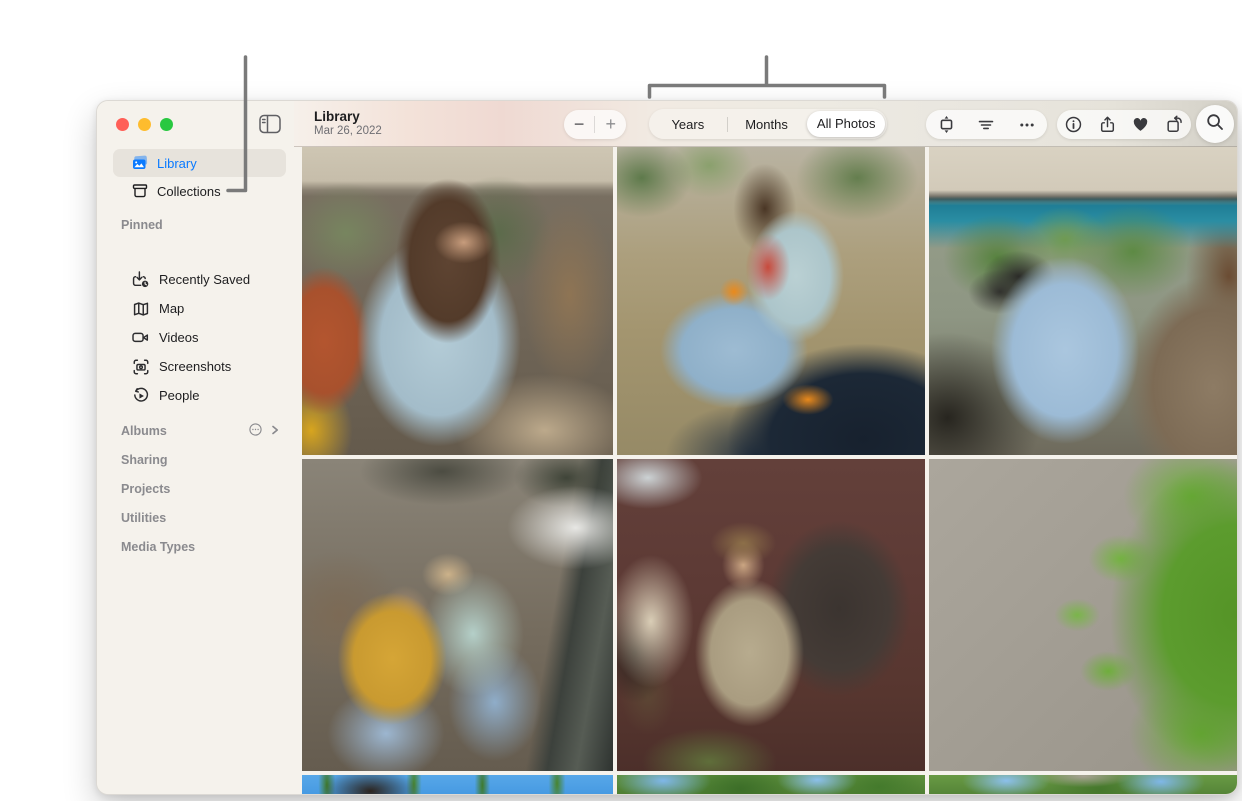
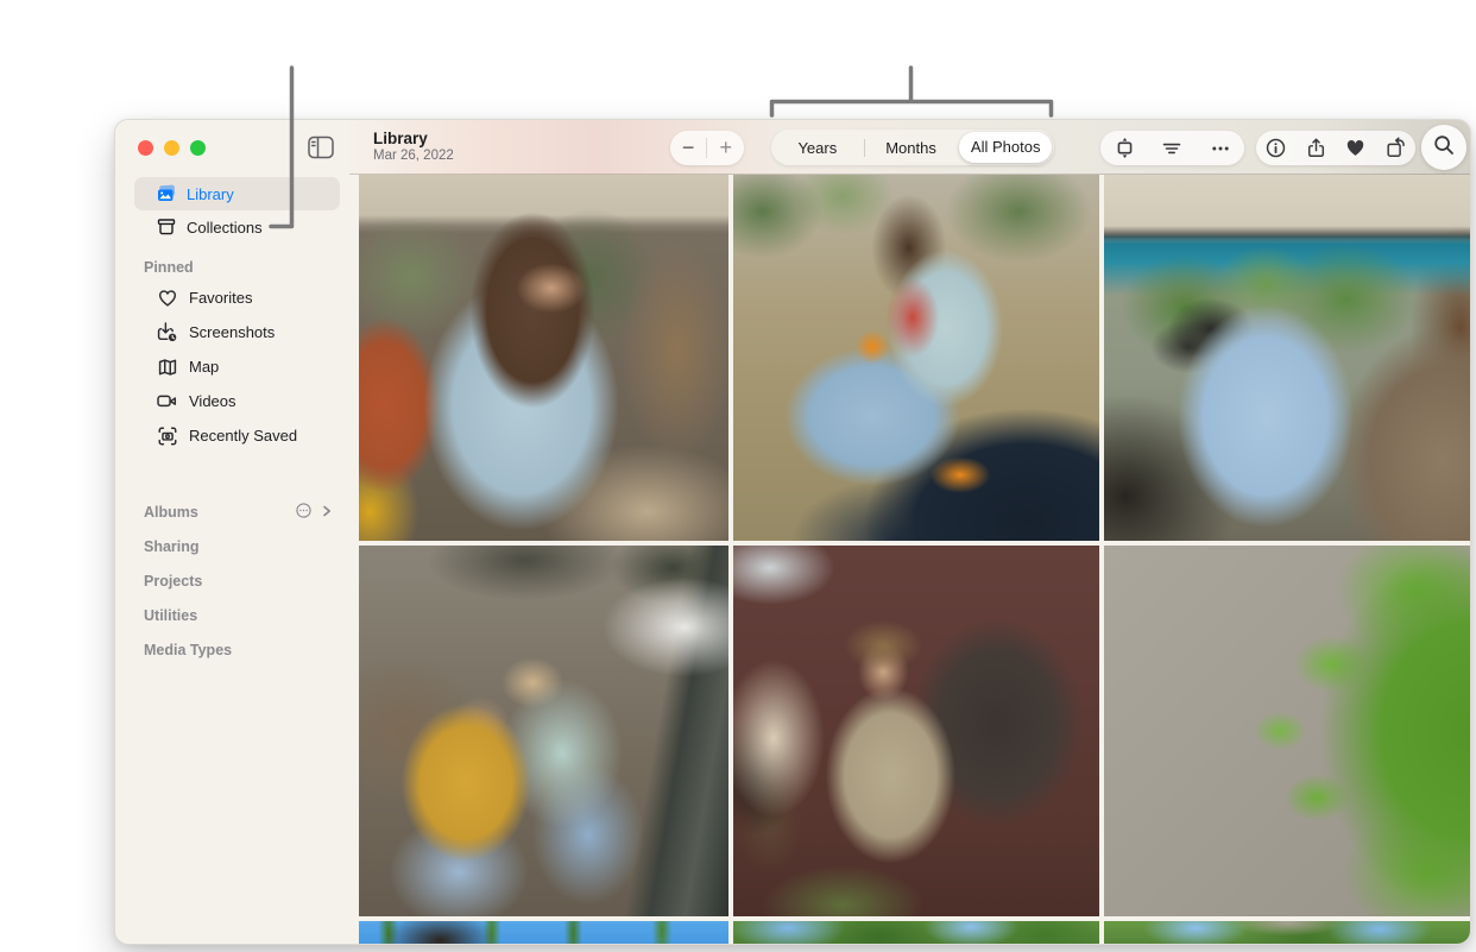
  Library
  Collections
  Pinned
+ Favorites
- Recently Saved
+ Screenshots
  Map
  Videos
- Screenshots
+ Recently Saved
- People
  Albums
  Sharing
  Projects
  Utilities
  Media Types
  Library
  Mar 26, 2022
  −
  +
  Years
  Months
  All Photos
